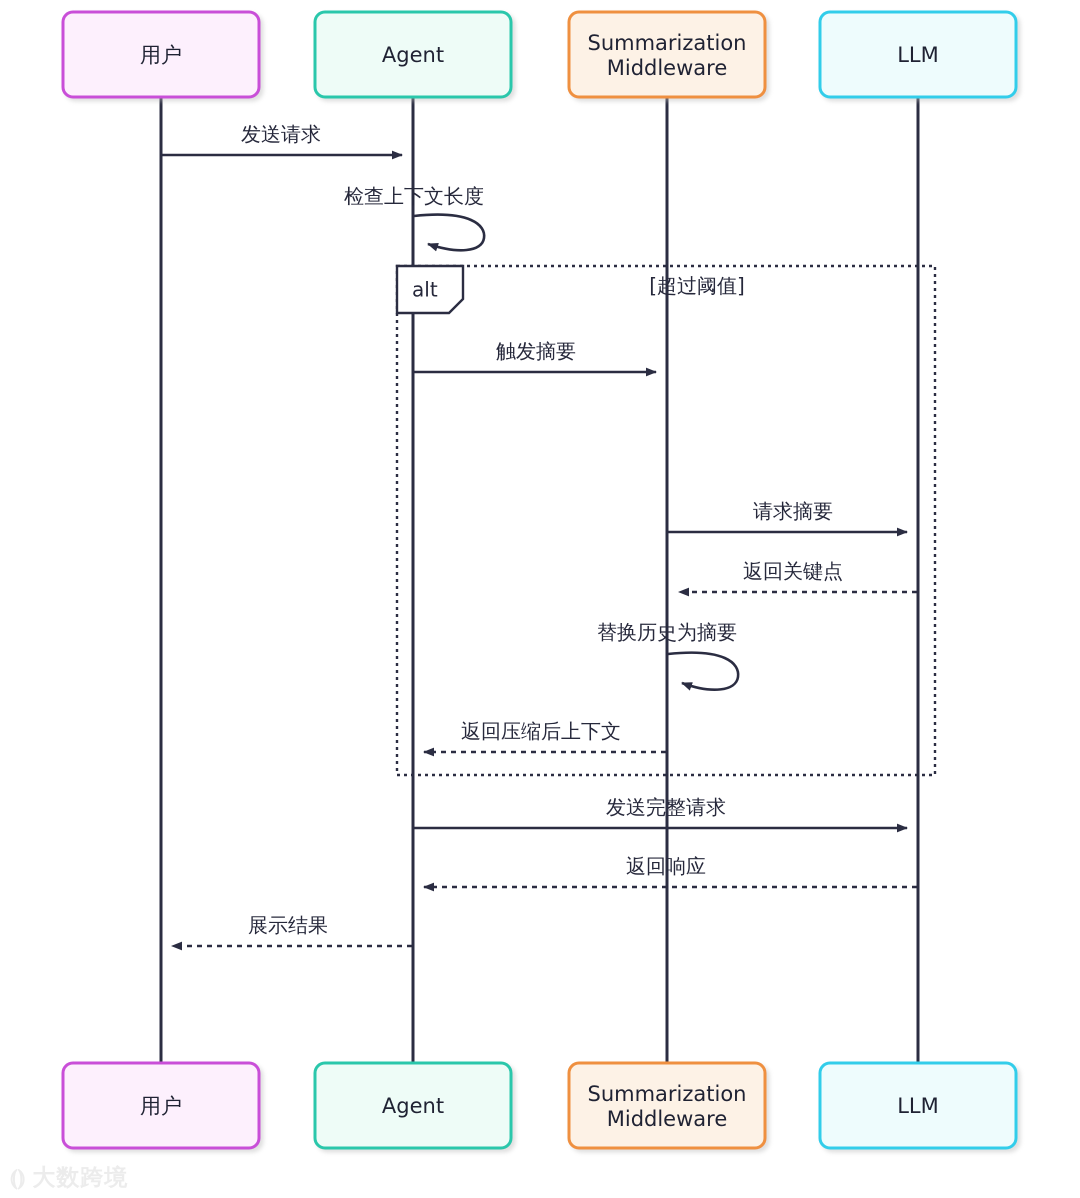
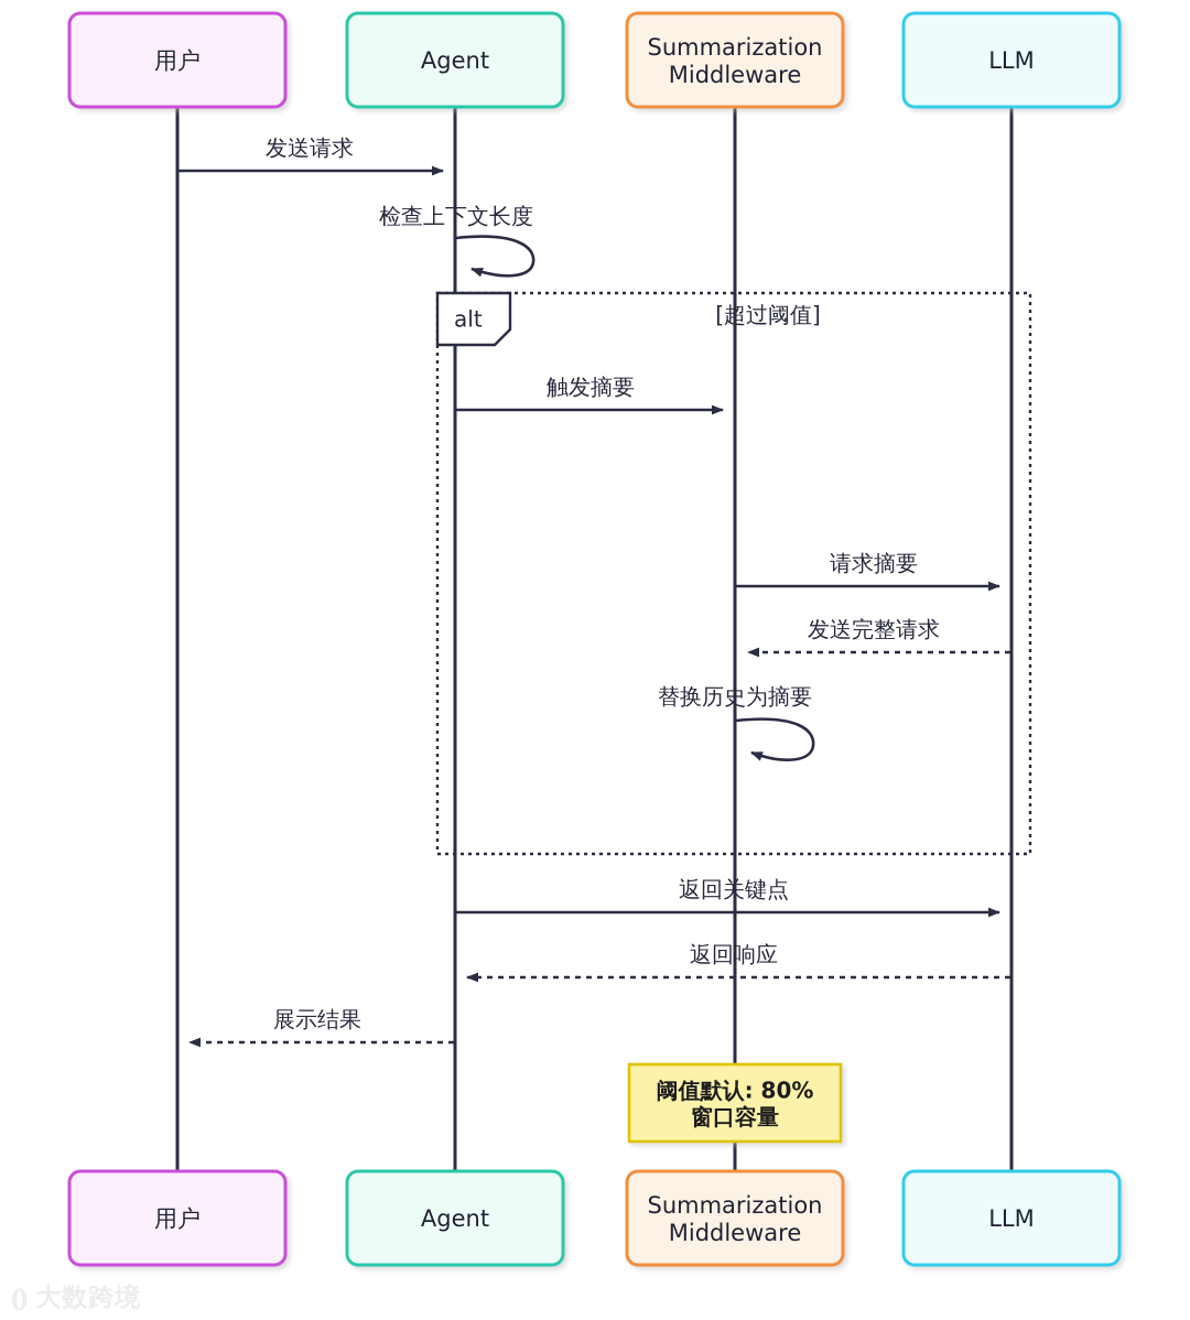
  alt
  [超过阈值]
  发送请求
  检查上下文长度
  触发摘要
  请求摘要
- 返回关键点
+ 发送完整请求
  替换历史为摘要
- 返回压缩后上下文
- 发送完整请求
+ 返回关键点
  返回响应
  展示结果
+ 阈值默认: 80%
+ 窗口容量
  用户
  Agent
  Summarization
  Middleware
  LLM
  用户
  Agent
  Summarization
  Middleware
  LLM
